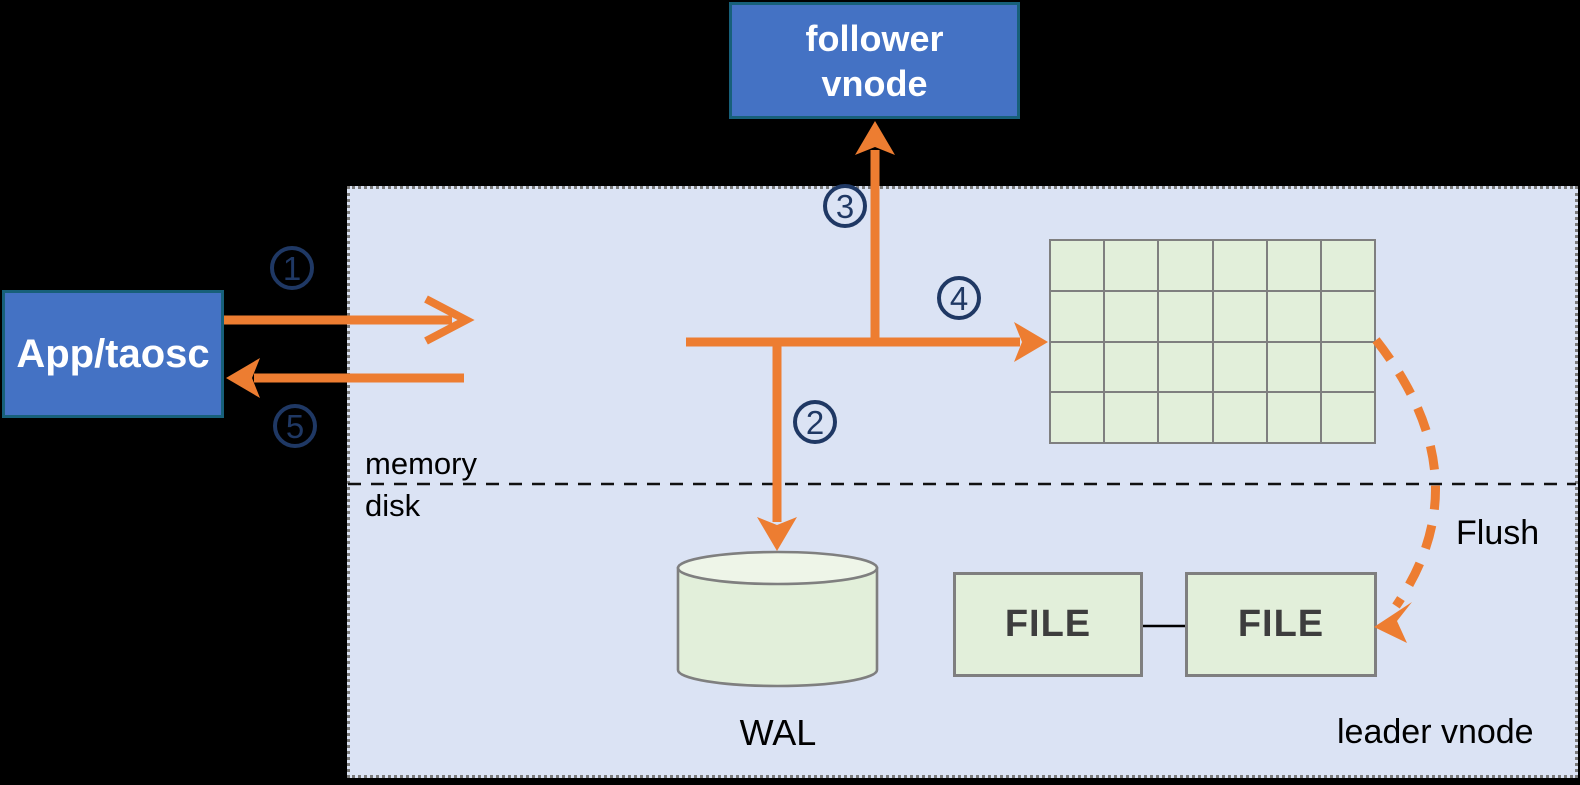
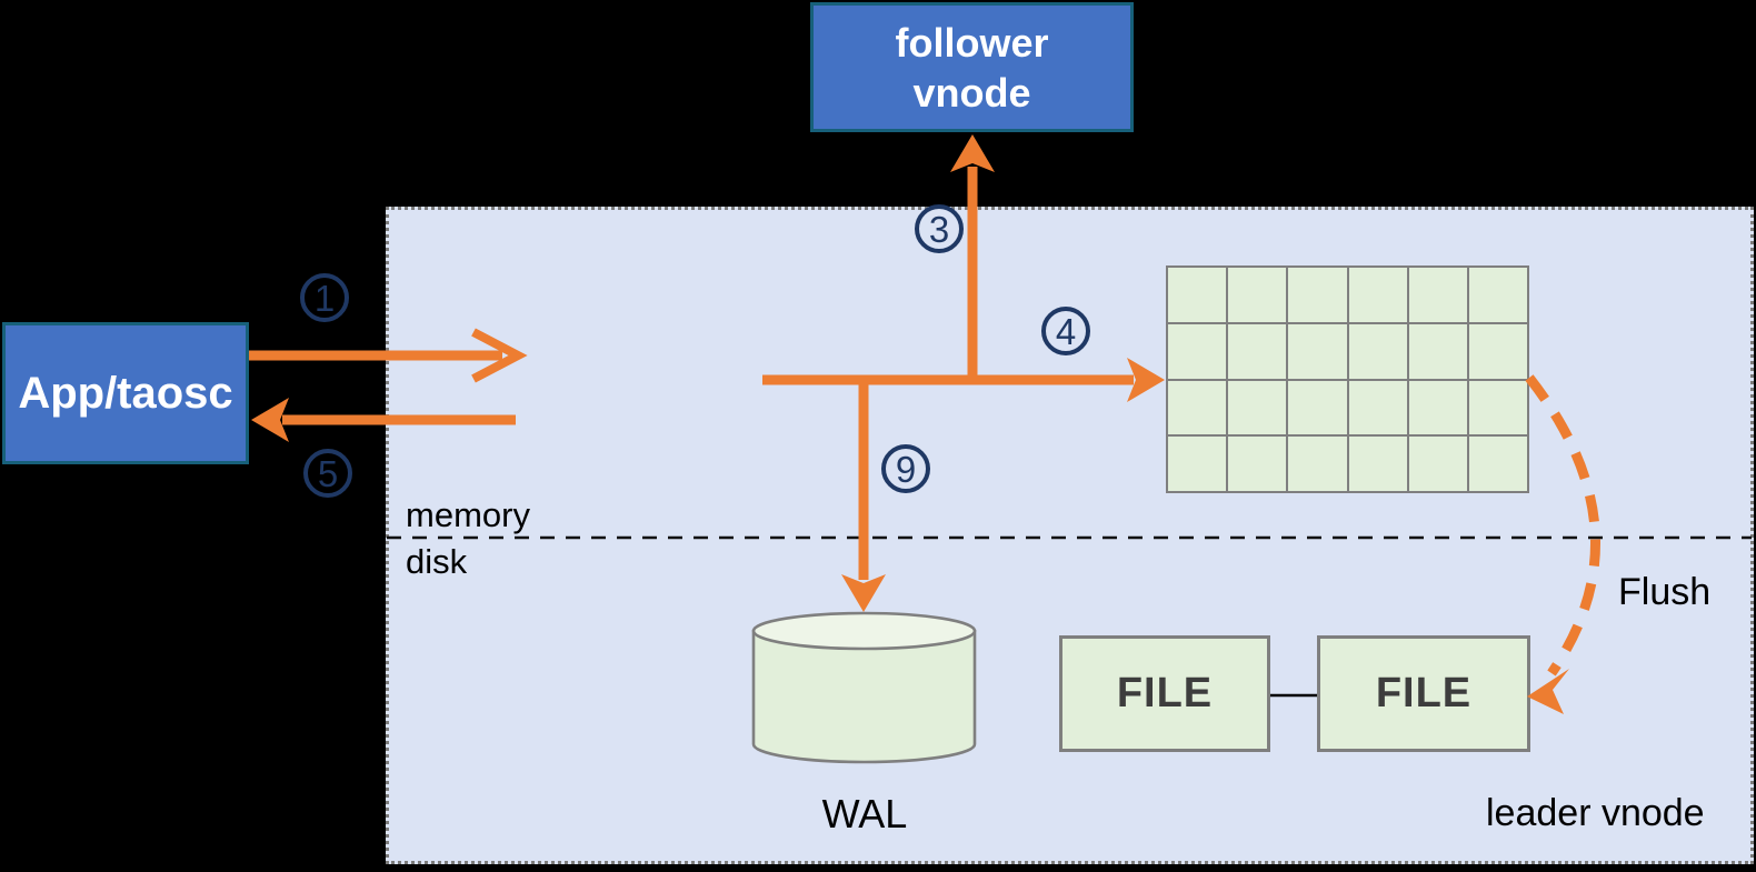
  follower
  vnode
  App/taosc
  FILE
  FILE
  memory
  disk
  WAL
  Flush
  leader vnode
  1
- 2
+ 9
  3
  4
  5
